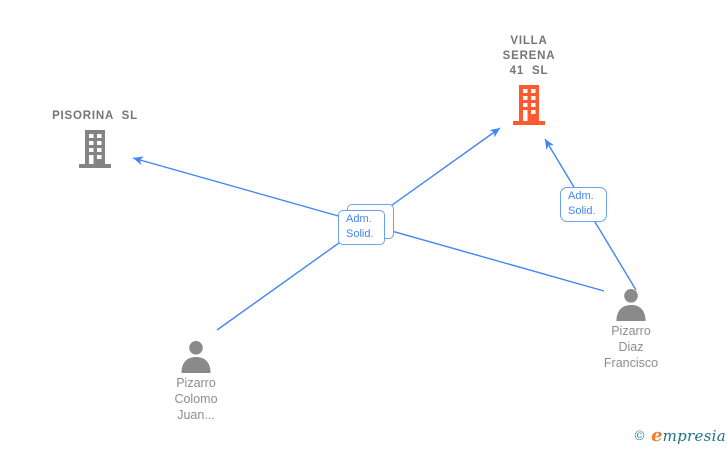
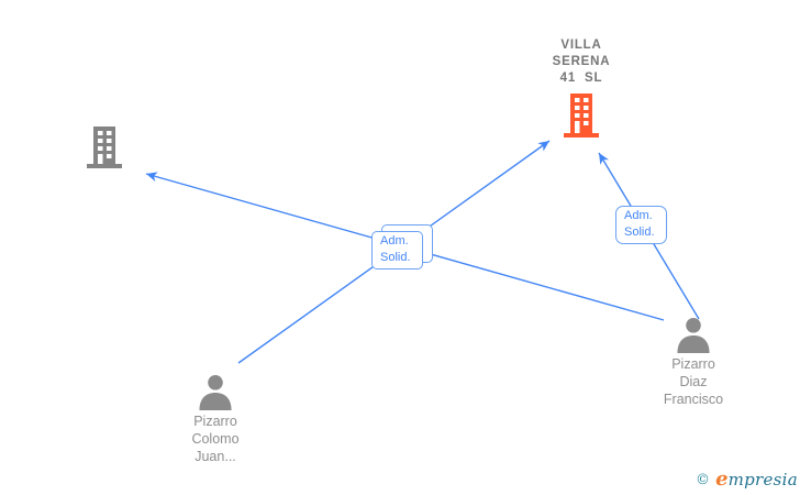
- PISORINA SL
  VILLA
  SERENA
  41 SL
  Pizarro
  Colomo
  Juan...
  Pizarro
  Diaz
  Francisco
  Adm.
  Solid.
  Adm.
  Solid.
  © empresia
